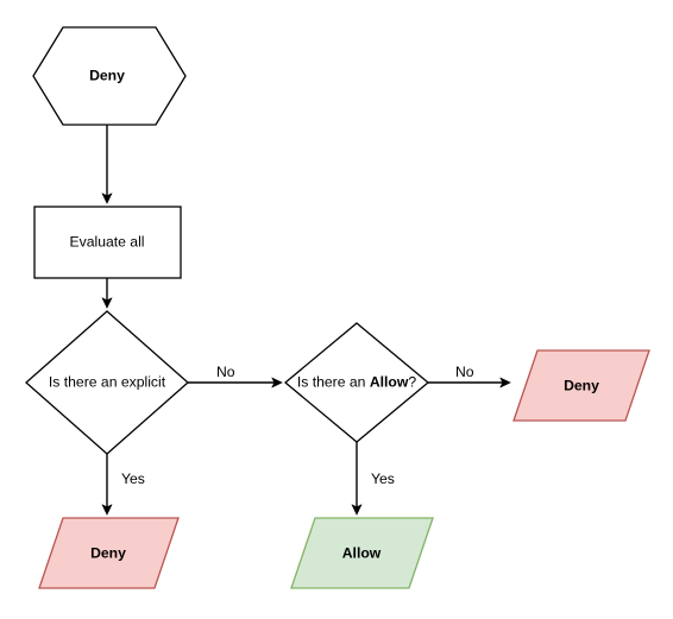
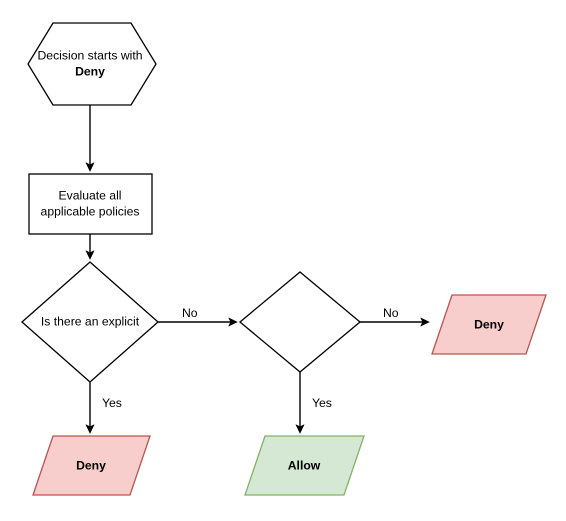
+ Decision starts with
  Deny
  Evaluate all
+ applicable policies
  Is there an explicit
- Is there an Allow?
  Deny
  Deny
  Allow
  No
  Yes
  No
  Yes
